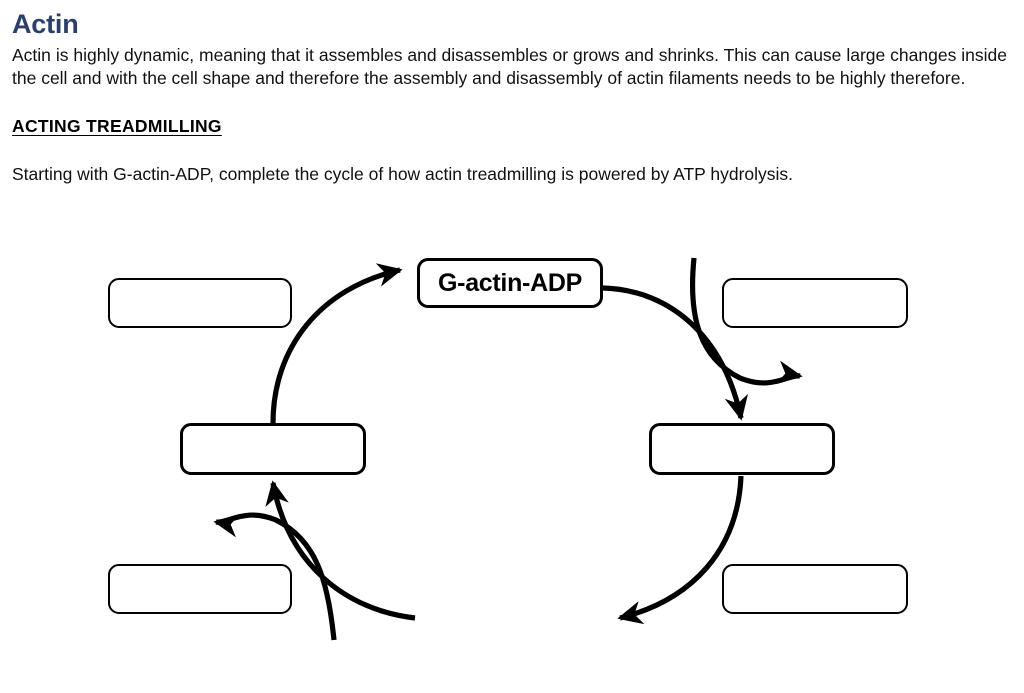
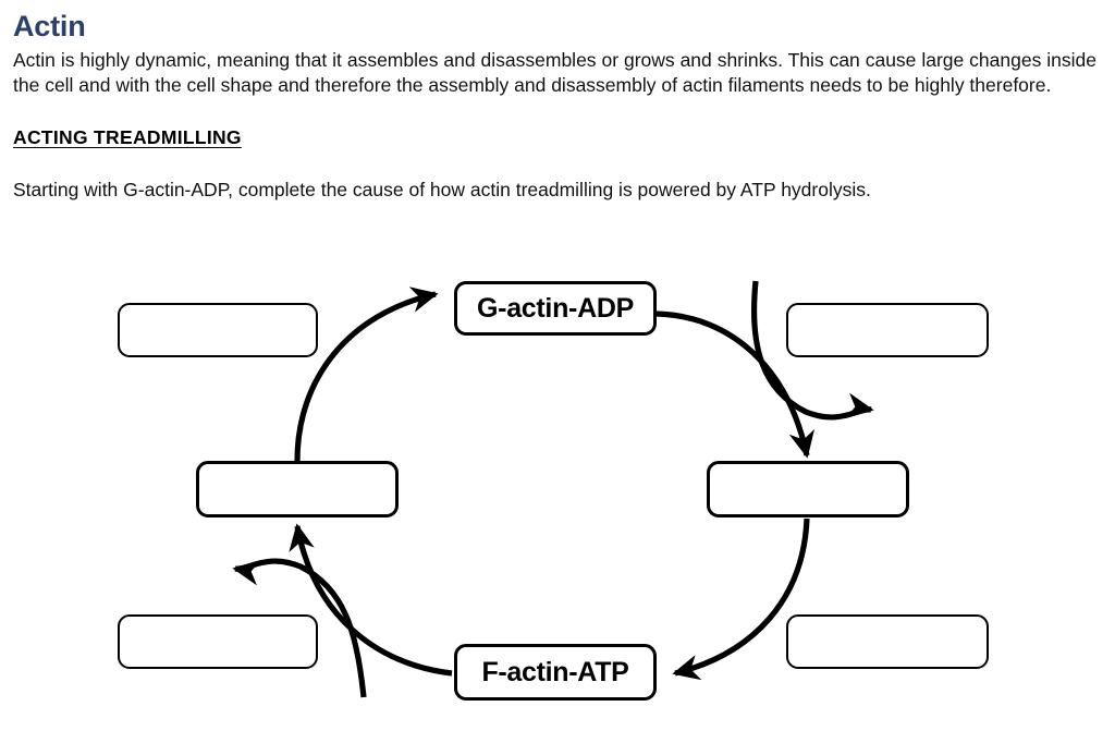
  Actin
  Actin is highly dynamic, meaning that it assembles and disassembles or grows and shrinks. This can cause large changes inside the cell and with the cell shape and therefore the assembly and disassembly of actin filaments needs to be highly therefore.
  ACTING TREADMILLING
- Starting with G-actin-ADP, complete the cycle of how actin treadmilling is powered by ATP hydrolysis.
+ Starting with G-actin-ADP, complete the cause of how actin treadmilling is powered by ATP hydrolysis.
  G-actin-ADP
+ F-actin-ATP
